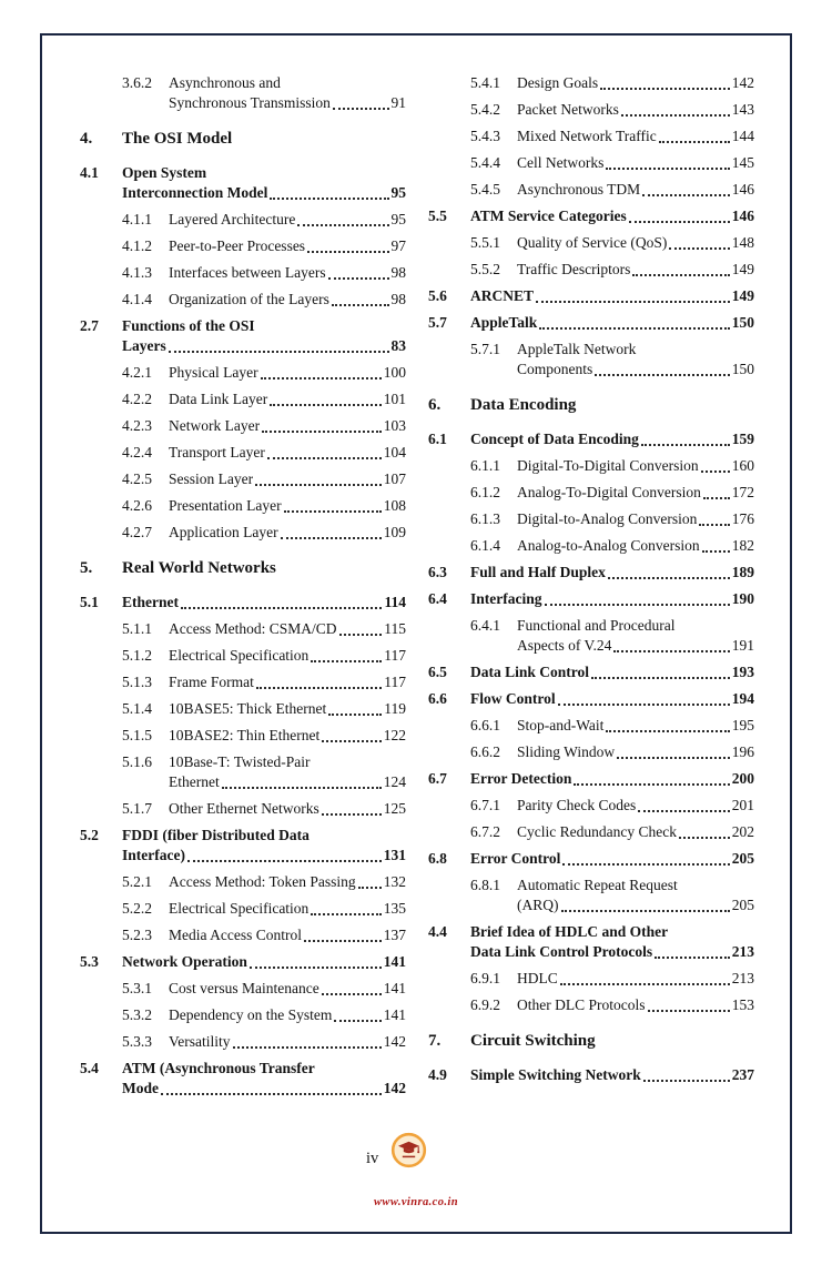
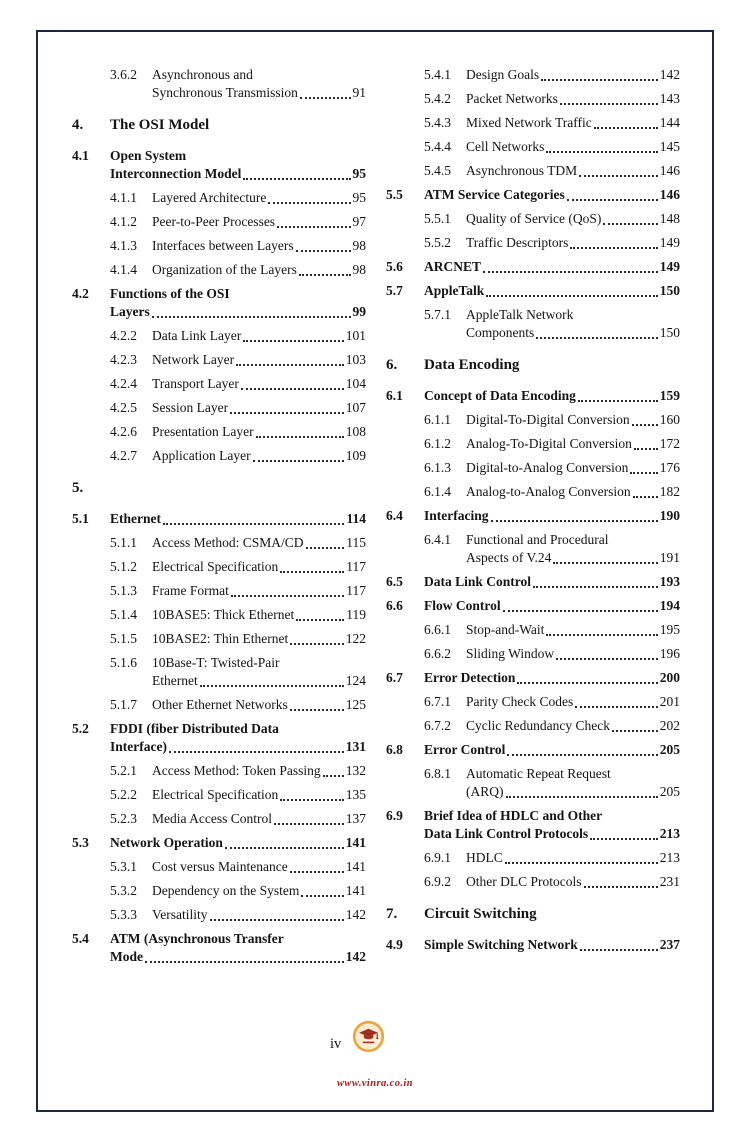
  3.6.2
  Asynchronous and
  Synchronous Transmission
  91
  4.
  The OSI Model
  4.1
  Open System
  Interconnection Model
  95
  4.1.1
  Layered Architecture
  95
  4.1.2
  Peer-to-Peer Processes
  97
  4.1.3
  Interfaces between Layers
  98
  4.1.4
  Organization of the Layers
  98
- 2.7
+ 4.2
  Functions of the OSI
  Layers
- 83
+ 99
- 4.2.1
- Physical Layer
- 100
  4.2.2
  Data Link Layer
  101
  4.2.3
  Network Layer
  103
  4.2.4
  Transport Layer
  104
  4.2.5
  Session Layer
  107
  4.2.6
  Presentation Layer
  108
  4.2.7
  Application Layer
  109
  5.
- Real World Networks
  5.1
  Ethernet
  114
  5.1.1
  Access Method: CSMA/CD
  115
  5.1.2
  Electrical Specification
  117
  5.1.3
  Frame Format
  117
  5.1.4
  10BASE5: Thick Ethernet
  119
  5.1.5
  10BASE2: Thin Ethernet
  122
  5.1.6
  10Base-T: Twisted-Pair
  Ethernet
  124
  5.1.7
  Other Ethernet Networks
  125
  5.2
  FDDI (fiber Distributed Data
  Interface)
  131
  5.2.1
  Access Method: Token Passing
  132
  5.2.2
  Electrical Specification
  135
  5.2.3
  Media Access Control
  137
  5.3
  Network Operation
  141
  5.3.1
  Cost versus Maintenance
  141
  5.3.2
  Dependency on the System
  141
  5.3.3
  Versatility
  142
  5.4
  ATM (Asynchronous Transfer
  Mode
  142
  5.4.1
  Design Goals
  142
  5.4.2
  Packet Networks
  143
  5.4.3
  Mixed Network Traffic
  144
  5.4.4
  Cell Networks
  145
  5.4.5
  Asynchronous TDM
  146
  5.5
  ATM Service Categories
  146
  5.5.1
  Quality of Service (QoS)
  148
  5.5.2
  Traffic Descriptors
  149
  5.6
  ARCNET
  149
  5.7
  AppleTalk
  150
  5.7.1
  AppleTalk Network
  Components
  150
  6.
  Data Encoding
  6.1
  Concept of Data Encoding
  159
  6.1.1
  Digital-To-Digital Conversion
  160
  6.1.2
  Analog-To-Digital Conversion
  172
  6.1.3
  Digital-to-Analog Conversion
  176
  6.1.4
  Analog-to-Analog Conversion
  182
- 6.3
- Full and Half Duplex
- 189
  6.4
  Interfacing
  190
  6.4.1
  Functional and Procedural
  Aspects of V.24
  191
  6.5
  Data Link Control
  193
  6.6
  Flow Control
  194
  6.6.1
  Stop-and-Wait
  195
  6.6.2
  Sliding Window
  196
  6.7
  Error Detection
  200
  6.7.1
  Parity Check Codes
  201
  6.7.2
  Cyclic Redundancy Check
  202
  6.8
  Error Control
  205
  6.8.1
  Automatic Repeat Request
  (ARQ)
  205
- 4.4
+ 6.9
  Brief Idea of HDLC and Other
  Data Link Control Protocols
  213
  6.9.1
  HDLC
  213
  6.9.2
  Other DLC Protocols
- 153
+ 231
  7.
  Circuit Switching
  4.9
  Simple Switching Network
  237
  iv
  www.vinra.co.in
